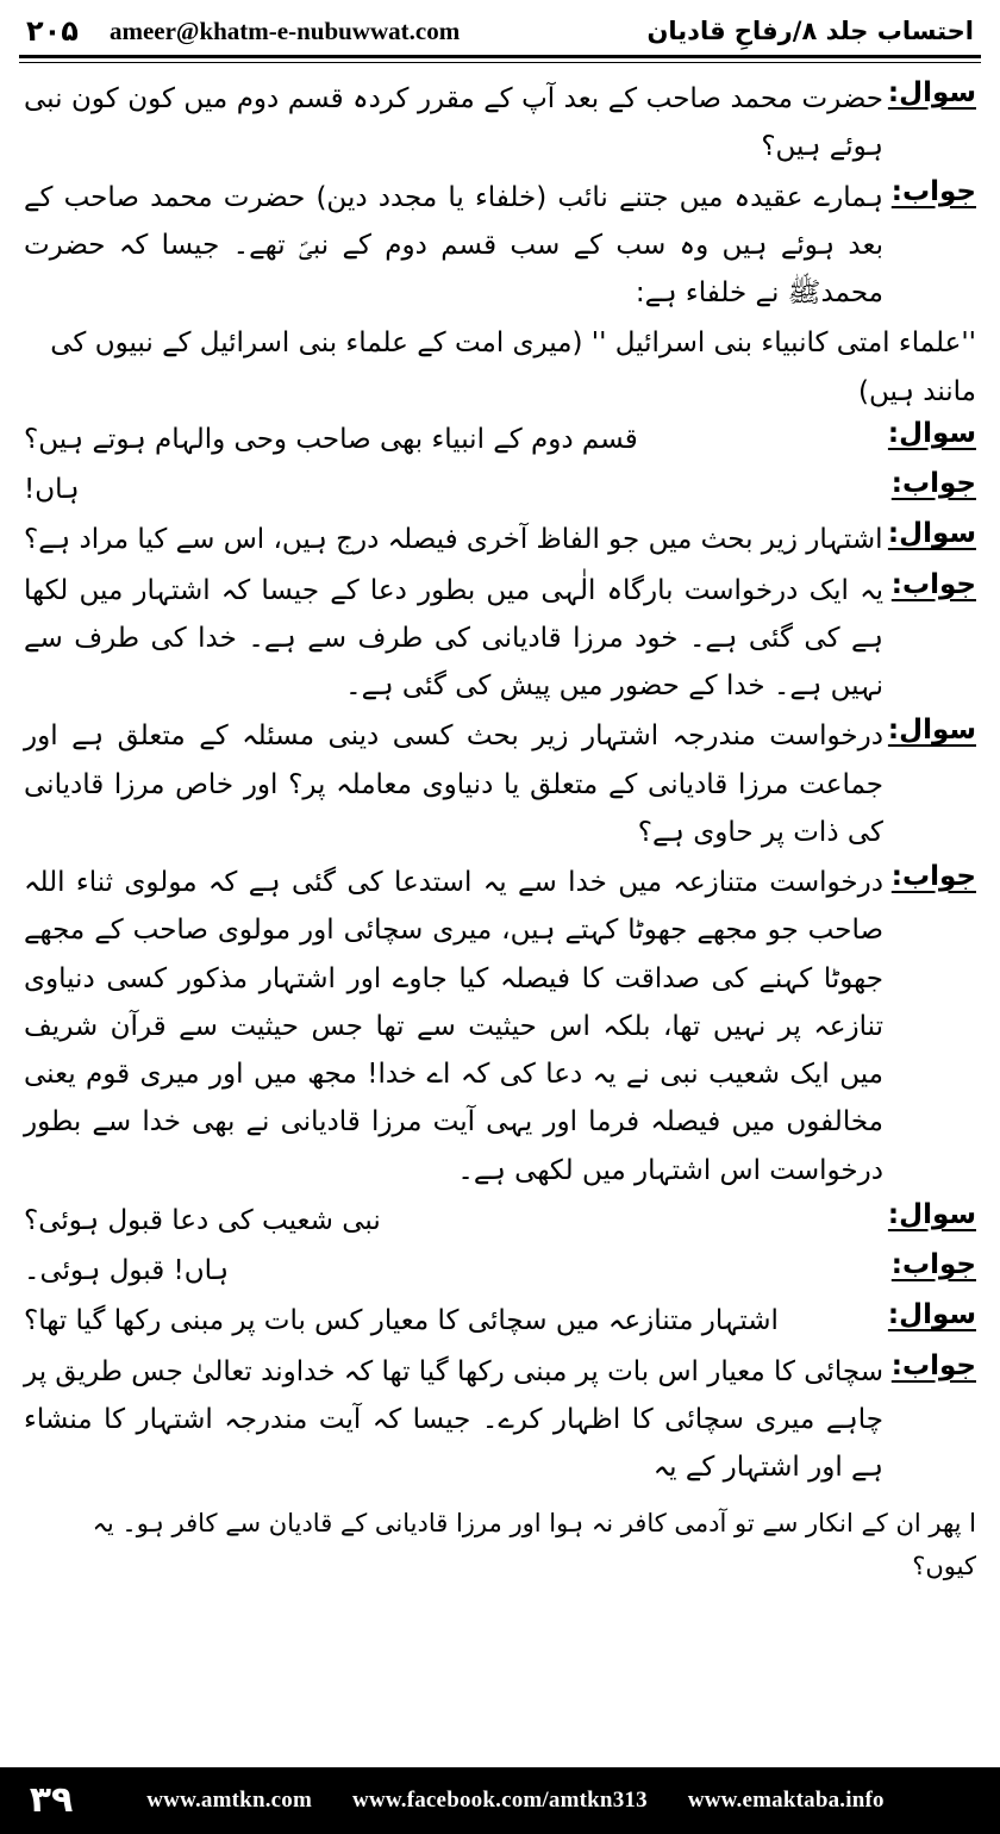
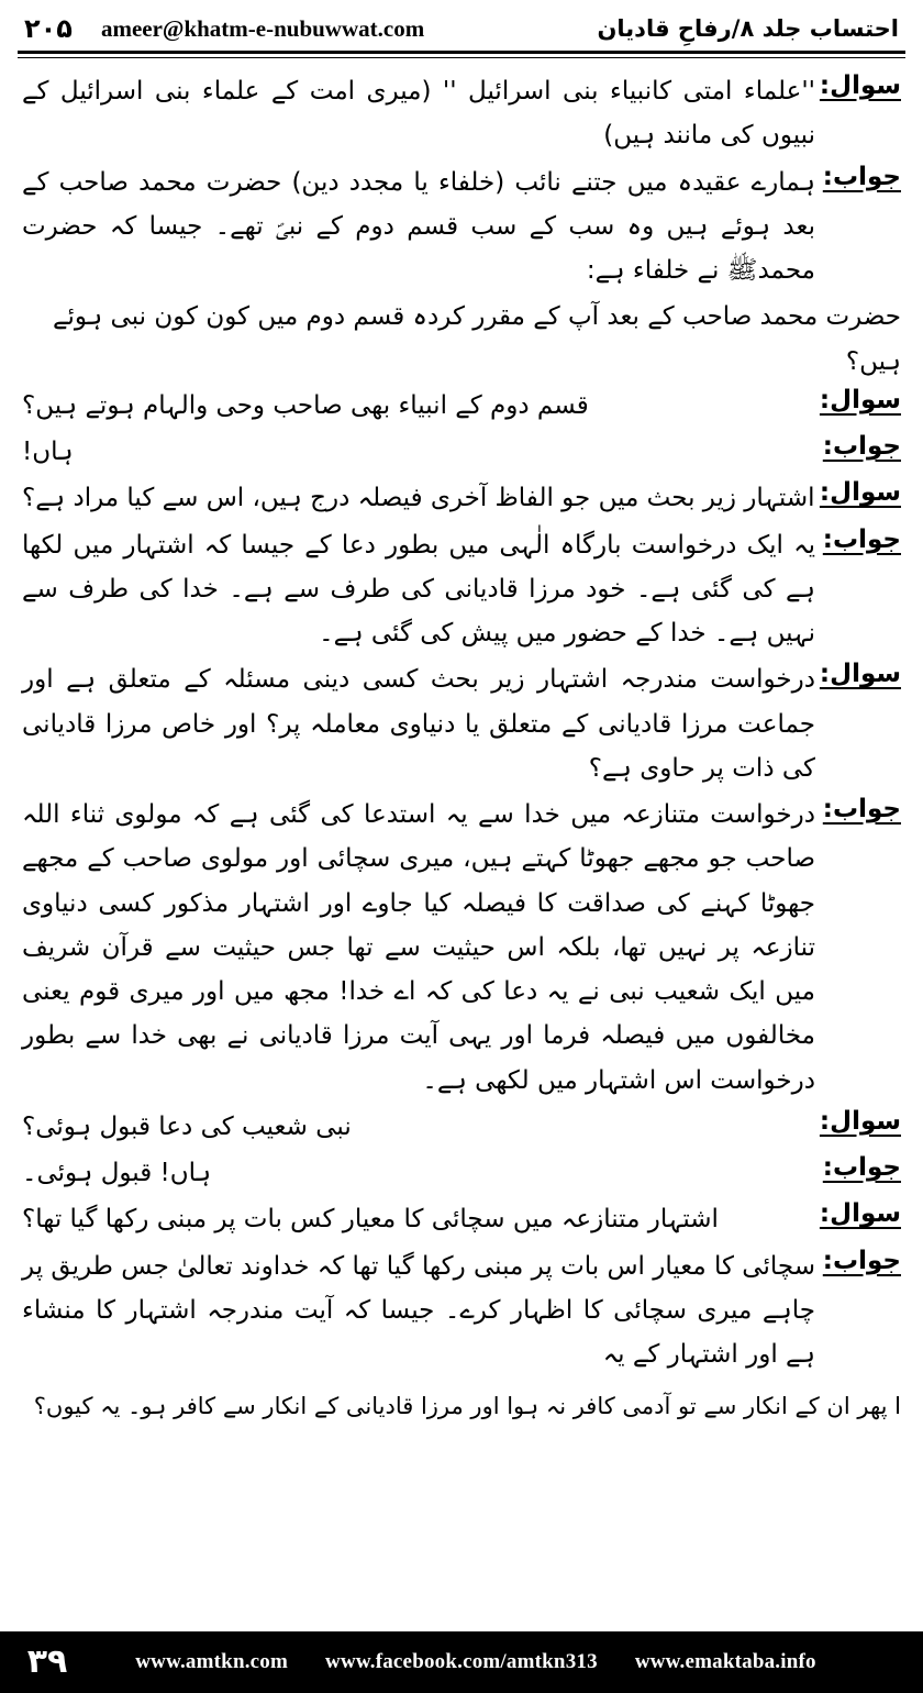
  احتساب جلد ۸/رفاحِ قادیان
  ۲۰۵
  ameer@khatm-e-nubuwwat.com
  سوال:
- حضرت محمد صاحب کے بعد آپ کے مقرر کردہ قسم دوم میں کون کون نبی ہوئے ہیں؟
+ ''علماء امتی کانبیاء بنی اسرائیل '' (میری امت کے علماء بنی اسرائیل کے نبیوں کی مانند ہیں)
  جواب:
  ہمارے عقیدہ میں جتنے نائب (خلفاء یا مجدد دین) حضرت محمد صاحب کے بعد ہوئے ہیں وہ سب کے سب قسم دوم کے نبیؐ تھے۔ جیسا کہ حضرت محمدﷺ نے خلفاء ہے:
- ''علماء امتی کانبیاء بنی اسرائیل '' (میری امت کے علماء بنی اسرائیل کے نبیوں کی مانند ہیں)
+ حضرت محمد صاحب کے بعد آپ کے مقرر کردہ قسم دوم میں کون کون نبی ہوئے ہیں؟
  سوال:
  قسم دوم کے انبیاء بھی صاحب وحی والہام ہوتے ہیں؟
  جواب:
  ہاں!
  سوال:
  اشتہار زیر بحث میں جو الفاظ آخری فیصلہ درج ہیں، اس سے کیا مراد ہے؟
  جواب:
  یہ ایک درخواست بارگاہ الٰہی میں بطور دعا کے جیسا کہ اشتہار میں لکھا ہے کی گئی ہے۔ خود مرزا قادیانی کی طرف سے ہے۔ خدا کی طرف سے نہیں ہے۔ خدا کے حضور میں پیش کی گئی ہے۔
  سوال:
  درخواست مندرجہ اشتہار زیر بحث کسی دینی مسئلہ کے متعلق ہے اور جماعت مرزا قادیانی کے متعلق یا دنیاوی معاملہ پر؟ اور خاص مرزا قادیانی کی ذات پر حاوی ہے؟
  جواب:
  درخواست متنازعہ میں خدا سے یہ استدعا کی گئی ہے کہ مولوی ثناء اللہ صاحب جو مجھے جھوٹا کہتے ہیں، میری سچائی اور مولوی صاحب کے مجھے جھوٹا کہنے کی صداقت کا فیصلہ کیا جاوے اور اشتہار مذکور کسی دنیاوی تنازعہ پر نہیں تھا، بلکہ اس حیثیت سے تھا جس حیثیت سے قرآن شریف میں ایک شعیب نبی نے یہ دعا کی کہ اے خدا! مجھ میں اور میری قوم یعنی مخالفوں میں فیصلہ فرما اور یہی آیت مرزا قادیانی نے بھی خدا سے بطور درخواست اس اشتہار میں لکھی ہے۔
  سوال:
  نبی شعیب کی دعا قبول ہوئی؟
  جواب:
  ہاں! قبول ہوئی۔
  سوال:
  اشتہار متنازعہ میں سچائی کا معیار کس بات پر مبنی رکھا گیا تھا؟
  جواب:
  سچائی کا معیار اس بات پر مبنی رکھا گیا تھا کہ خداوند تعالیٰ جس طریق پر چاہے میری سچائی کا اظہار کرے۔ جیسا کہ آیت مندرجہ اشتہار کا منشاء ہے اور اشتہار کے یہ
- ا پھر ان کے انکار سے تو آدمی کافر نہ ہوا اور مرزا قادیانی کے قادیان سے کافر ہو۔ یہ کیوں؟
+ ا پھر ان کے انکار سے تو آدمی کافر نہ ہوا اور مرزا قادیانی کے انکار سے کافر ہو۔ یہ کیوں؟
  ۳۹
  www.amtkn.com
  www.facebook.com/amtkn313
  www.emaktaba.info
